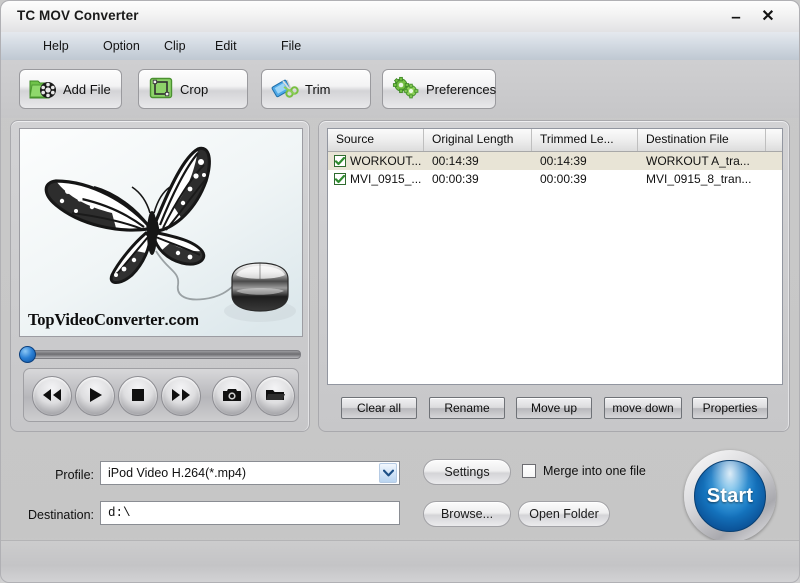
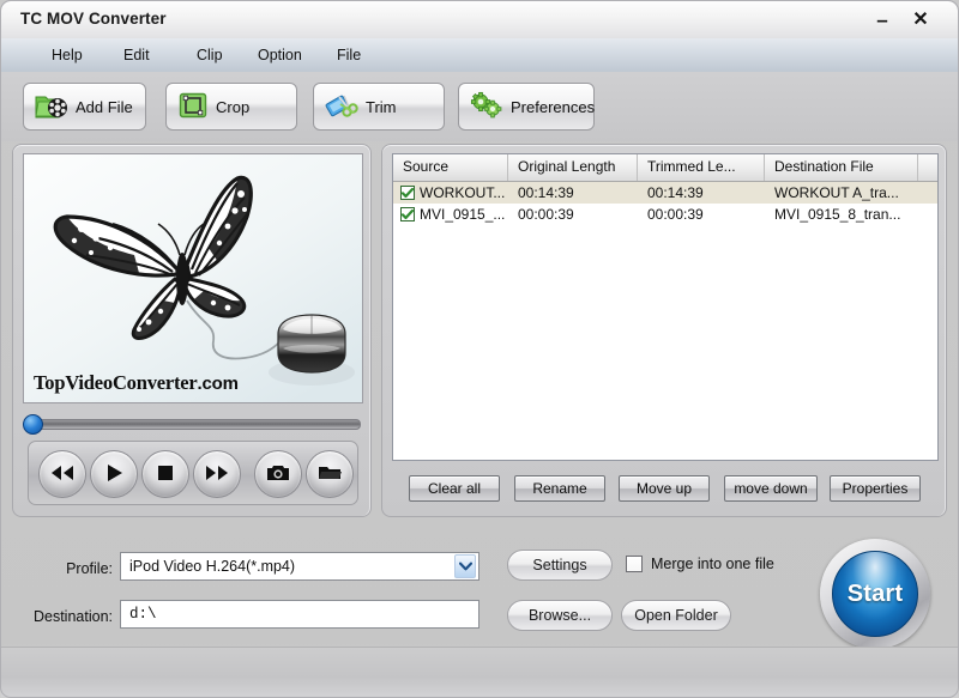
  TC MOV Converter
  –
  ✕
  Help
- Option
+ Edit
  Clip
- Edit
+ Option
  File
  Add File
  Crop
  Trim
  Preferences
  TopVideoConverter.com
  Source
  Original Length
  Trimmed Le...
  Destination File
  WORKOUT...
  00:14:39
  00:14:39
  WORKOUT A_tra...
  MVI_0915_...
  00:00:39
  00:00:39
  MVI_0915_8_tran...
  Clear all
  Rename
  Move up
  move down
  Properties
  Profile:
  iPod Video H.264(*.mp4)
  Destination:
  d:\
  Settings
  Browse...
  Open Folder
  Merge into one file
  Start
